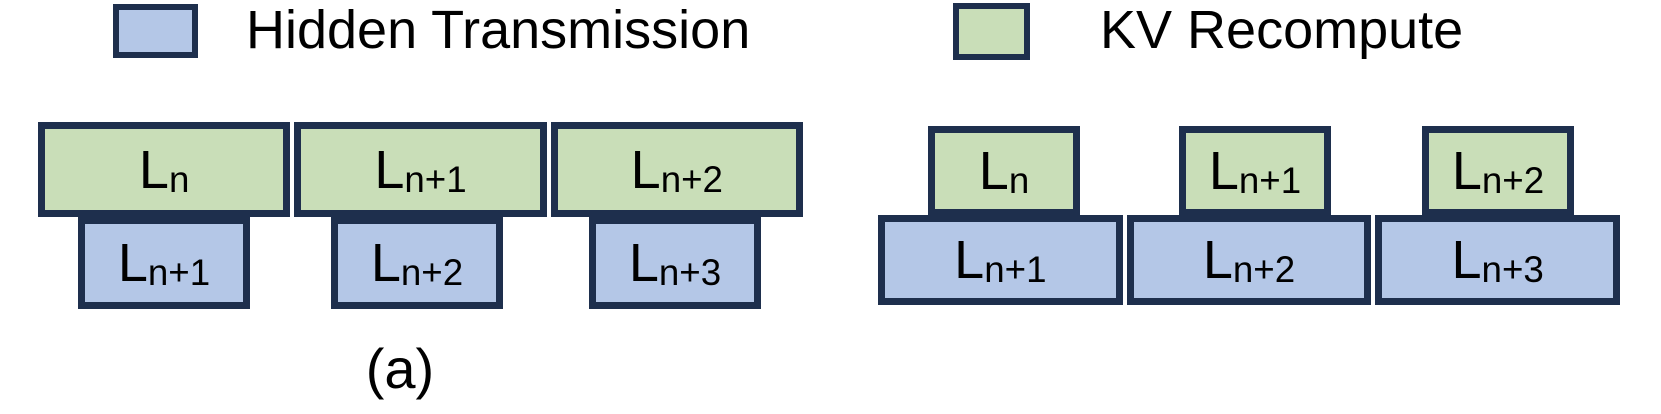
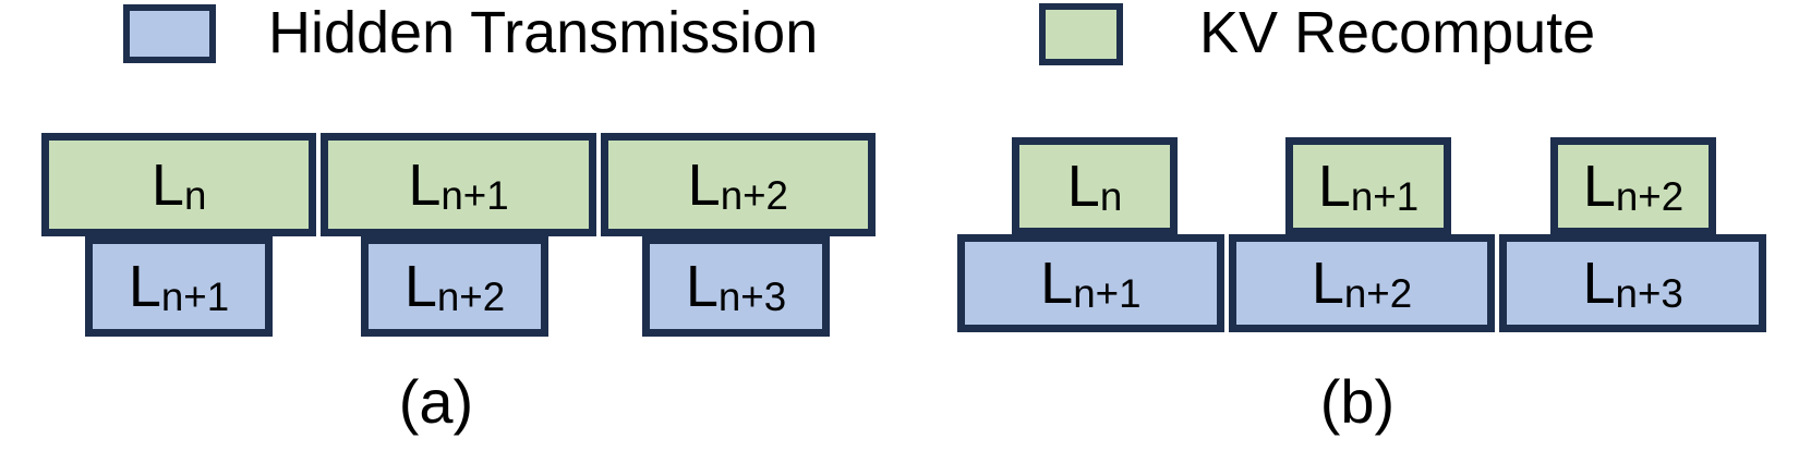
  Hidden Transmission
  KV Recompute
  Ln
  Ln+1
  Ln+2
  Ln+1
  Ln+2
  Ln+3
  (a)
  Ln
  Ln+1
  Ln+2
  Ln+1
  Ln+2
  Ln+3
+ (b)
